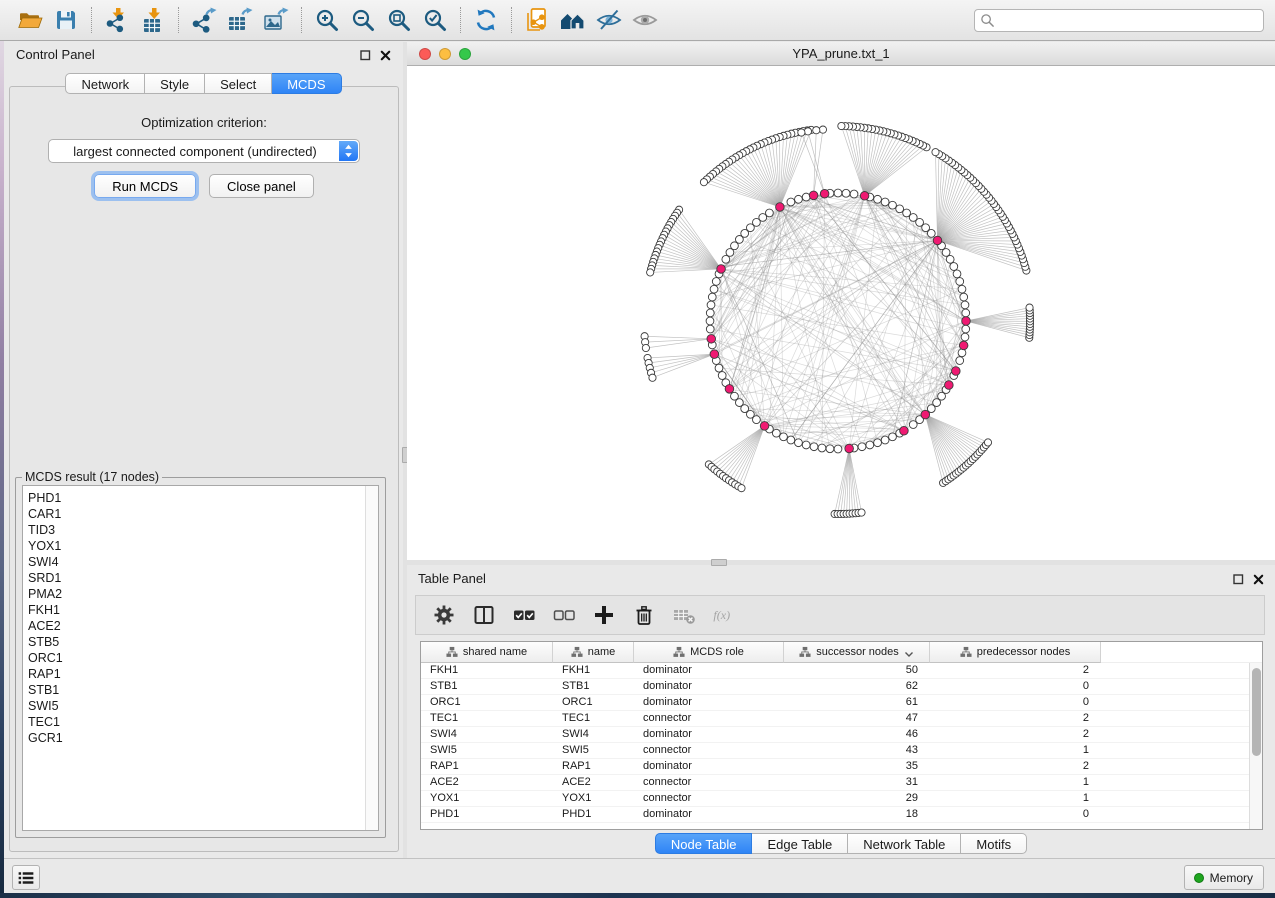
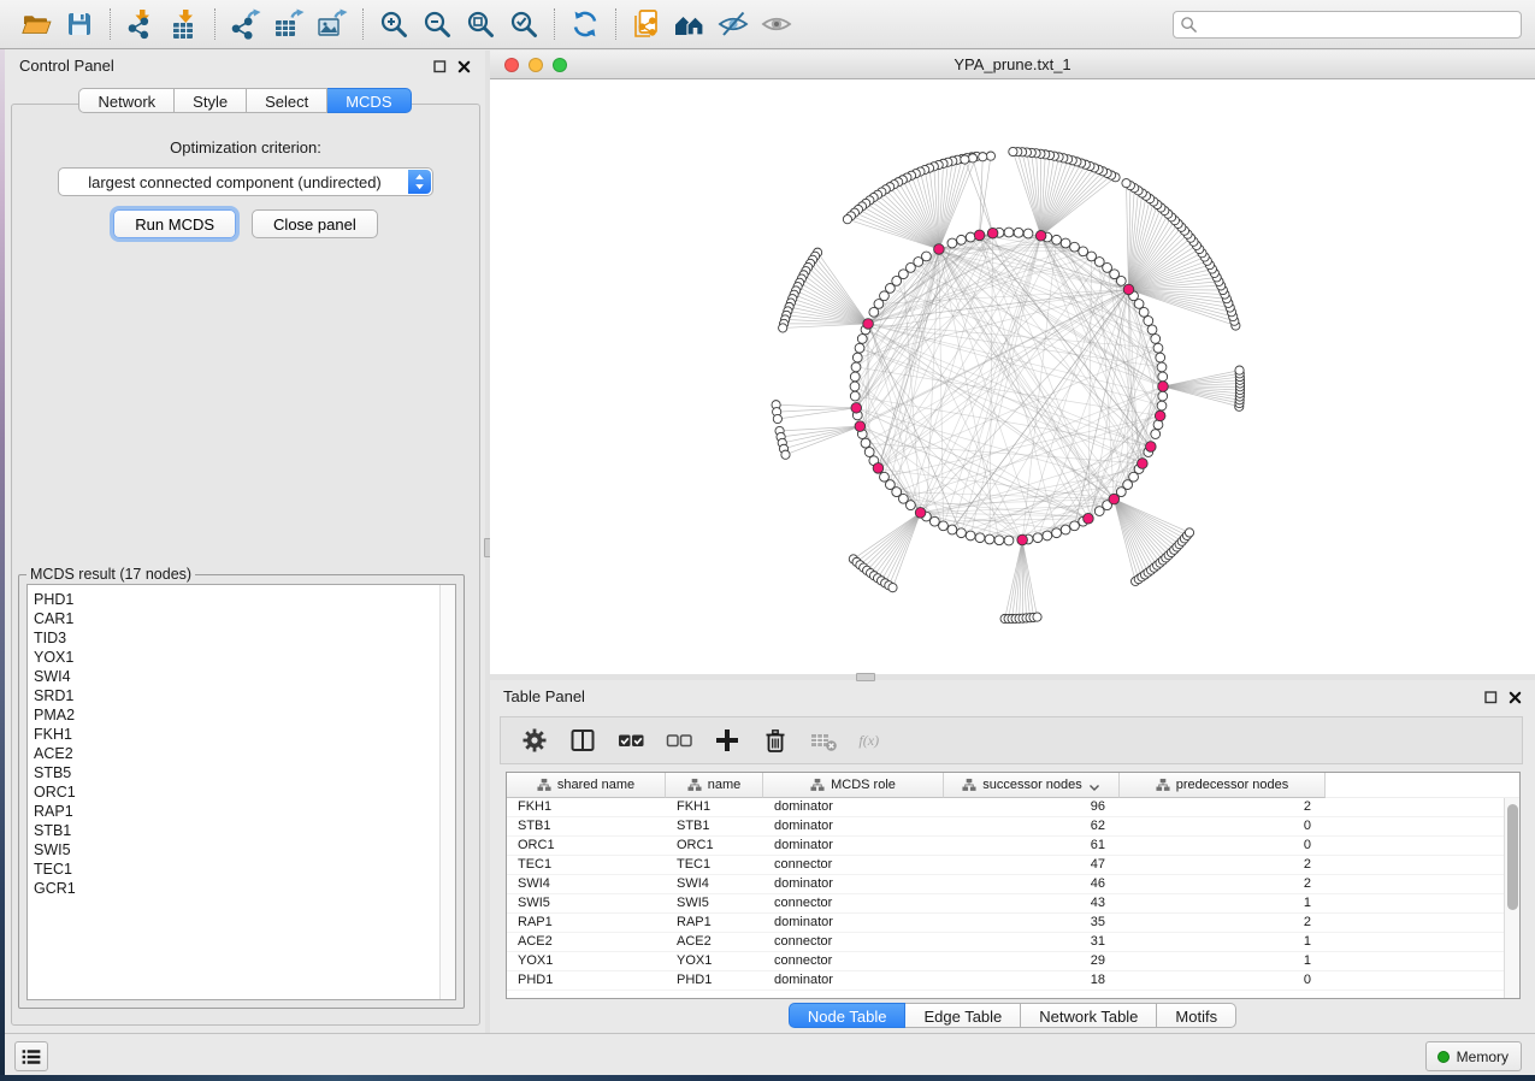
  Control Panel
  Network
  Style
  Select
  MCDS
  Optimization criterion:
  largest connected component (undirected)
  Run MCDS
  Close panel
  MCDS result (17 nodes)
  PHD1
  CAR1
  TID3
  YOX1
  SWI4
  SRD1
  PMA2
  FKH1
  ACE2
  STB5
  ORC1
  RAP1
  STB1
  SWI5
  TEC1
  GCR1
  YPA_prune.txt_1
  Table Panel
  f(x)
  shared name
  name
  MCDS role
  successor nodes
  predecessor nodes
  FKH1
  FKH1
  dominator
- 50
+ 96
  2
  STB1
  STB1
  dominator
  62
  0
  ORC1
  ORC1
  dominator
  61
  0
  TEC1
  TEC1
  connector
  47
  2
  SWI4
  SWI4
  dominator
  46
  2
  SWI5
  SWI5
  connector
  43
  1
  RAP1
  RAP1
  dominator
  35
  2
  ACE2
  ACE2
  connector
  31
  1
  YOX1
  YOX1
  connector
  29
  1
  PHD1
  PHD1
  dominator
  18
  0
  Node Table
  Edge Table
  Network Table
  Motifs
  Memory
